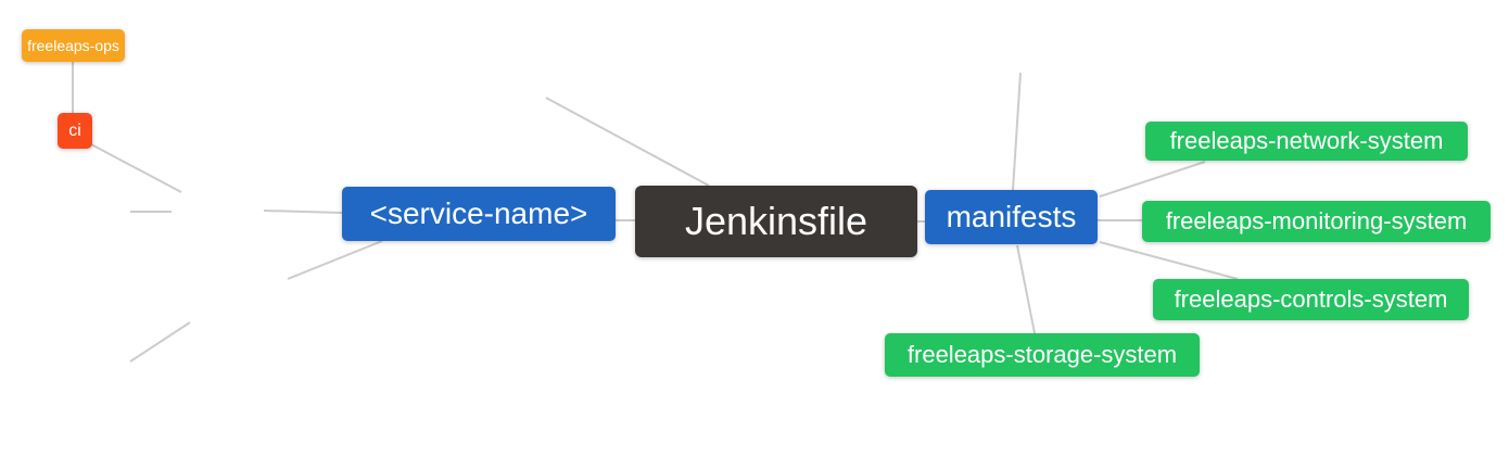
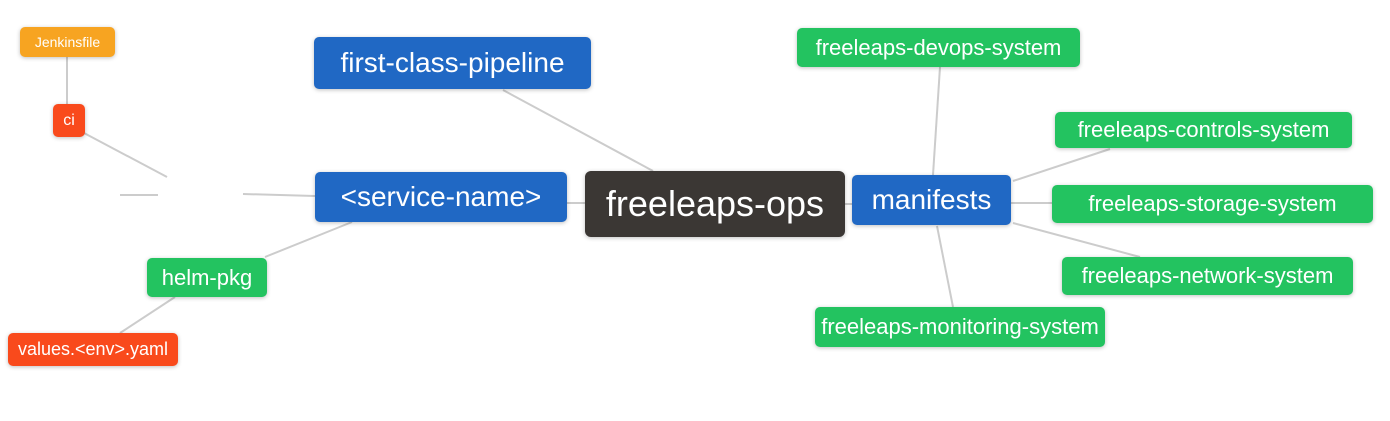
- freeleaps-ops
+ Jenkinsfile
  ci
+ helm-pkg
+ values.<env>.yaml
+ first-class-pipeline
  <service-name>
- Jenkinsfile
+ freeleaps-ops
  manifests
+ freeleaps-devops-system
- freeleaps-network-system
+ freeleaps-controls-system
- freeleaps-monitoring-system
+ freeleaps-storage-system
- freeleaps-controls-system
+ freeleaps-network-system
- freeleaps-storage-system
+ freeleaps-monitoring-system
